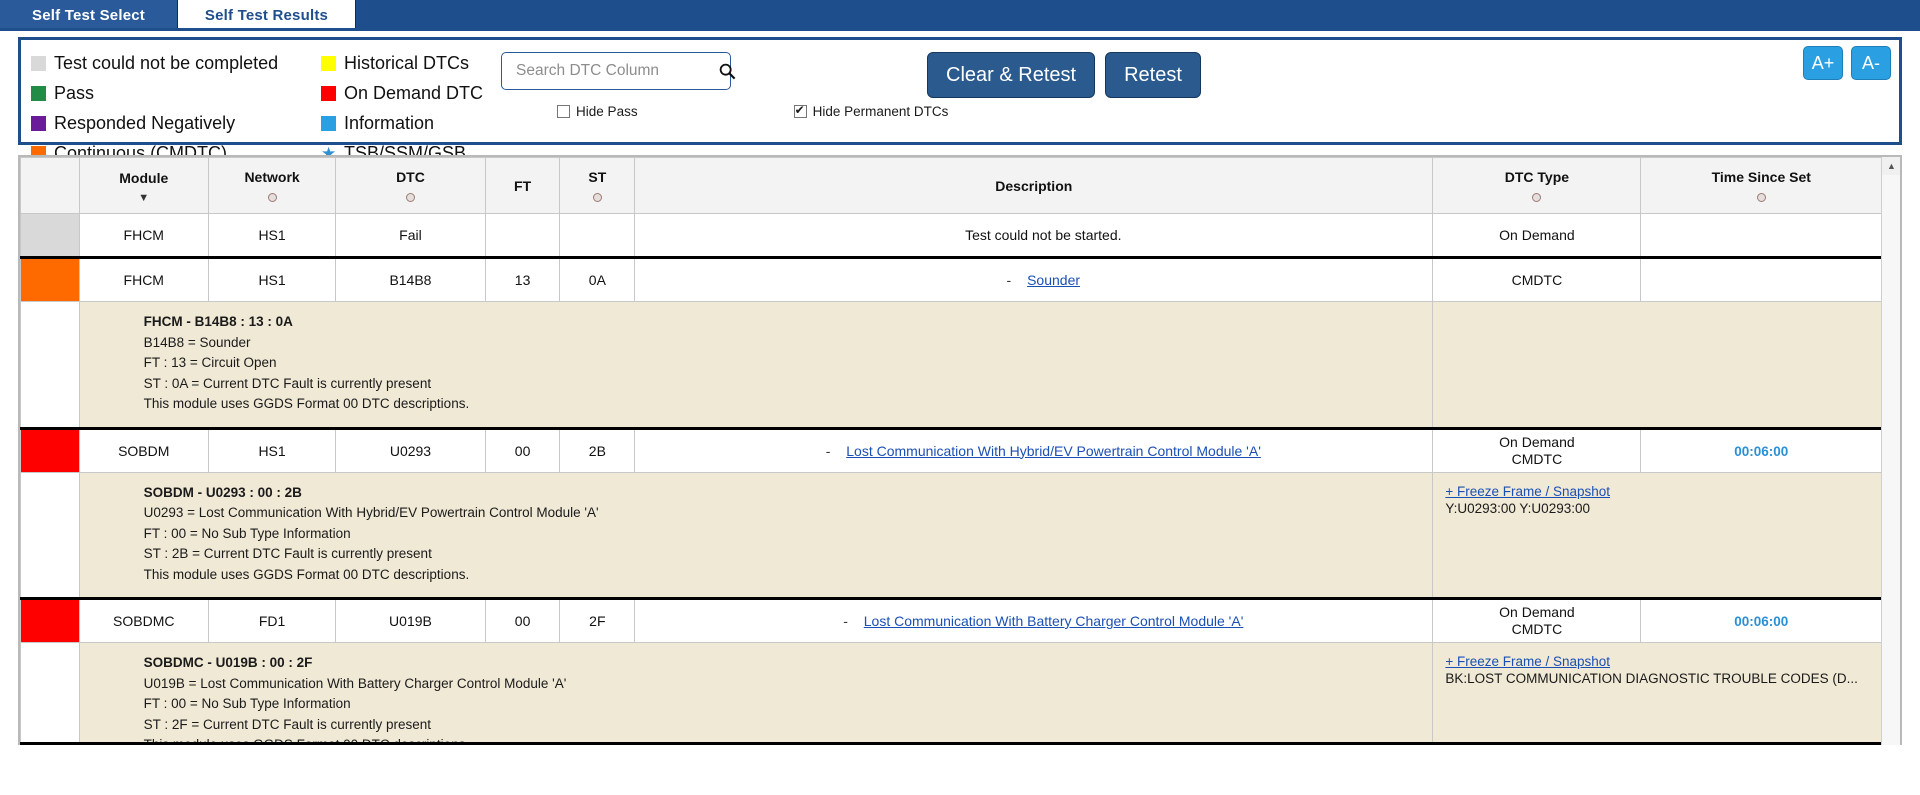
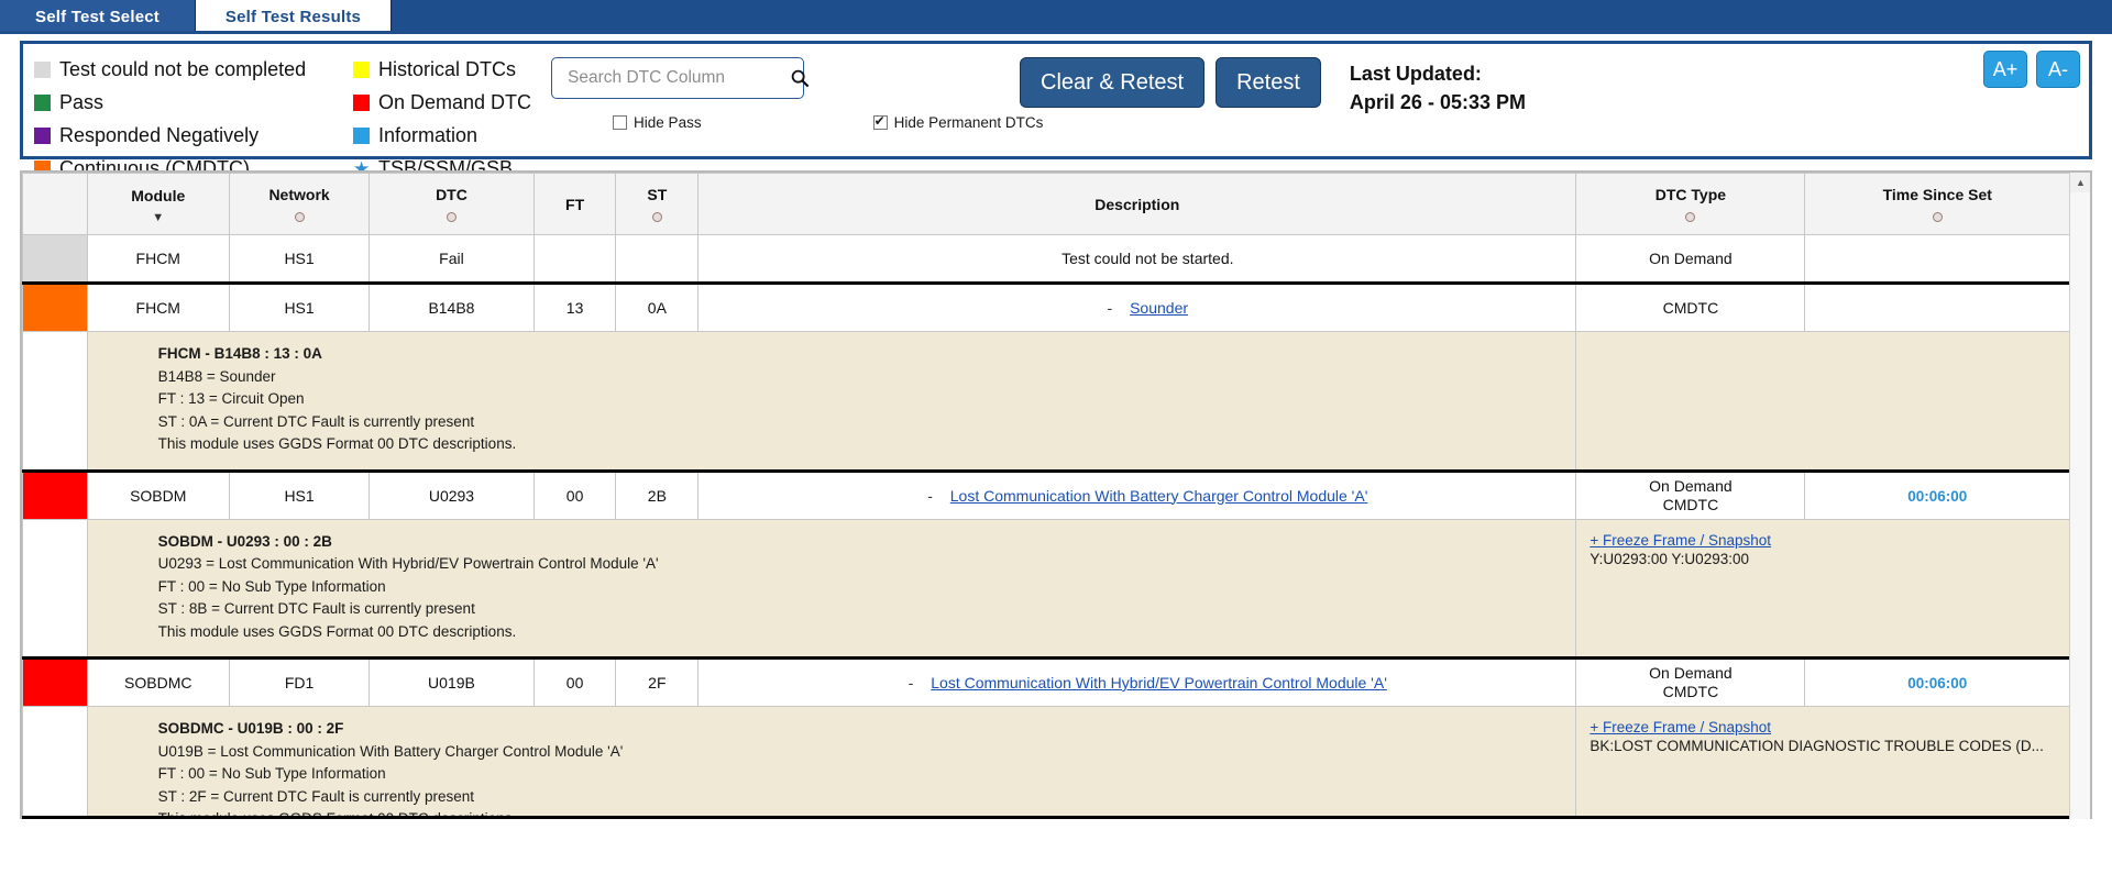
  Self Test Select
  Self Test Results
  Test could not be completed
  Historical DTCs
  Pass
  On Demand DTC
  Responded Negatively
  Information
  Continuous (CMDTC)
  ★
  TSB/SSM/GSB
  Search DTC Column
  Hide Pass
  Hide Permanent DTCs
  Clear & Retest
  Retest
+ Last Updated:
+ April 26 - 05:33 PM
  A+
  A-
  	Module ▼	Network	DTC	FT	ST	Description	DTC Type	Time Since Set
  	FHCM	HS1	Fail			Test could not be started.	On Demand
  	FHCM	HS1	B14B8	13	0A	- Sounder	CMDTC
  	FHCM - B14B8 : 13 : 0A B14B8 = Sounder FT : 13 = Circuit Open ST : 0A = Current DTC Fault is currently present This module uses GGDS Format 00 DTC descriptions.
- 	SOBDM	HS1	U0293	00	2B	- Lost Communication With Hybrid/EV Powertrain Control Module 'A'	On Demand CMDTC	00:06:00
+ 	SOBDM	HS1	U0293	00	2B	- Lost Communication With Battery Charger Control Module 'A'	On Demand CMDTC	00:06:00
- 	SOBDM - U0293 : 00 : 2B U0293 = Lost Communication With Hybrid/EV Powertrain Control Module 'A' FT : 00 = No Sub Type Information ST : 2B = Current DTC Fault is currently present This module uses GGDS Format 00 DTC descriptions.	+ Freeze Frame / Snapshot Y:U0293:00 Y:U0293:00
+ 	SOBDM - U0293 : 00 : 2B U0293 = Lost Communication With Hybrid/EV Powertrain Control Module 'A' FT : 00 = No Sub Type Information ST : 8B = Current DTC Fault is currently present This module uses GGDS Format 00 DTC descriptions.	+ Freeze Frame / Snapshot Y:U0293:00 Y:U0293:00
- 	SOBDMC	FD1	U019B	00	2F	- Lost Communication With Battery Charger Control Module 'A'	On Demand CMDTC	00:06:00
+ 	SOBDMC	FD1	U019B	00	2F	- Lost Communication With Hybrid/EV Powertrain Control Module 'A'	On Demand CMDTC	00:06:00
  	SOBDMC - U019B : 00 : 2F U019B = Lost Communication With Battery Charger Control Module 'A' FT : 00 = No Sub Type Information ST : 2F = Current DTC Fault is currently present	+ Freeze Frame / Snapshot BK:LOST COMMUNICATION DIAGNOSTIC TROUBLE CODES (D...
  ▲
